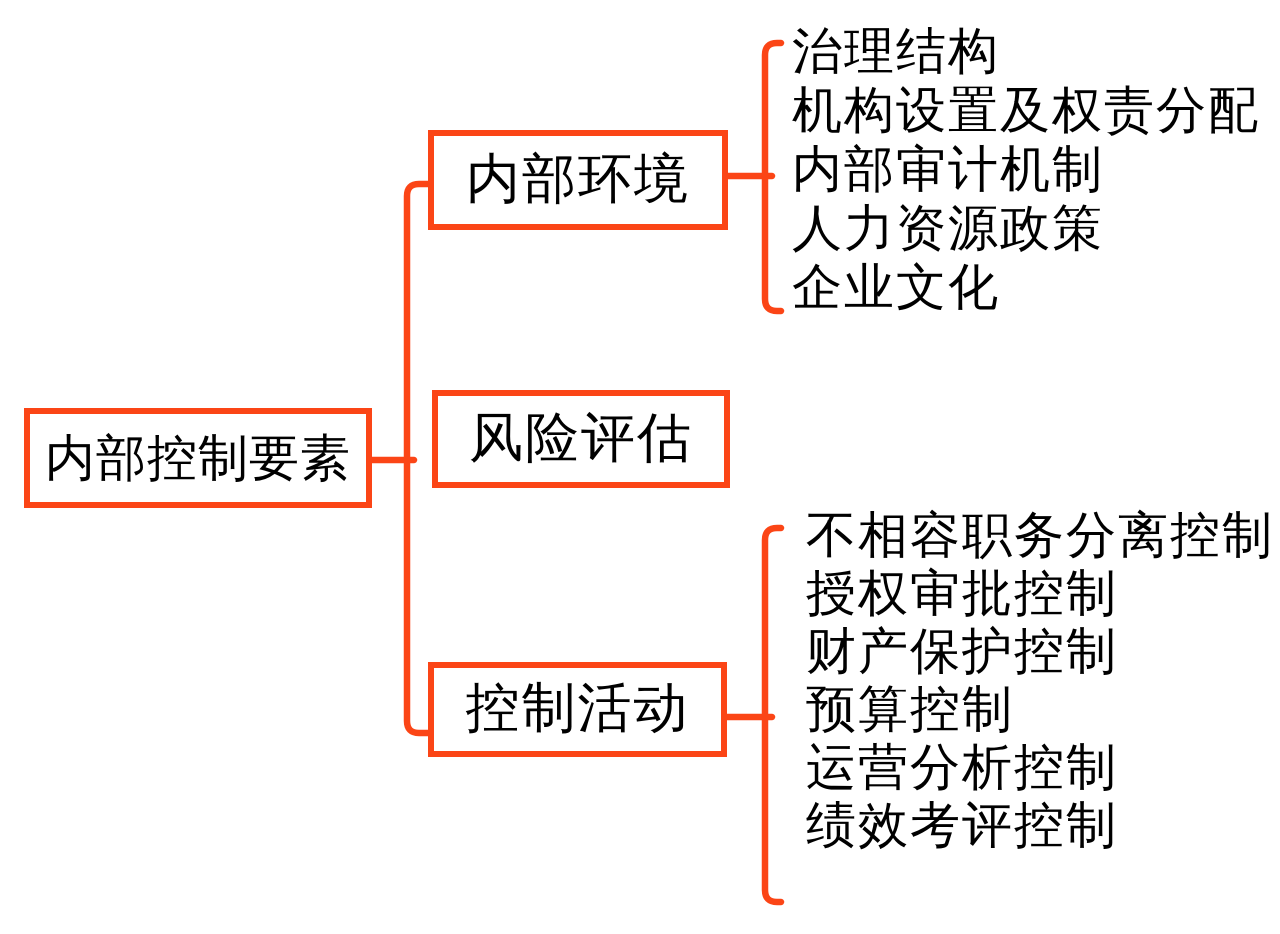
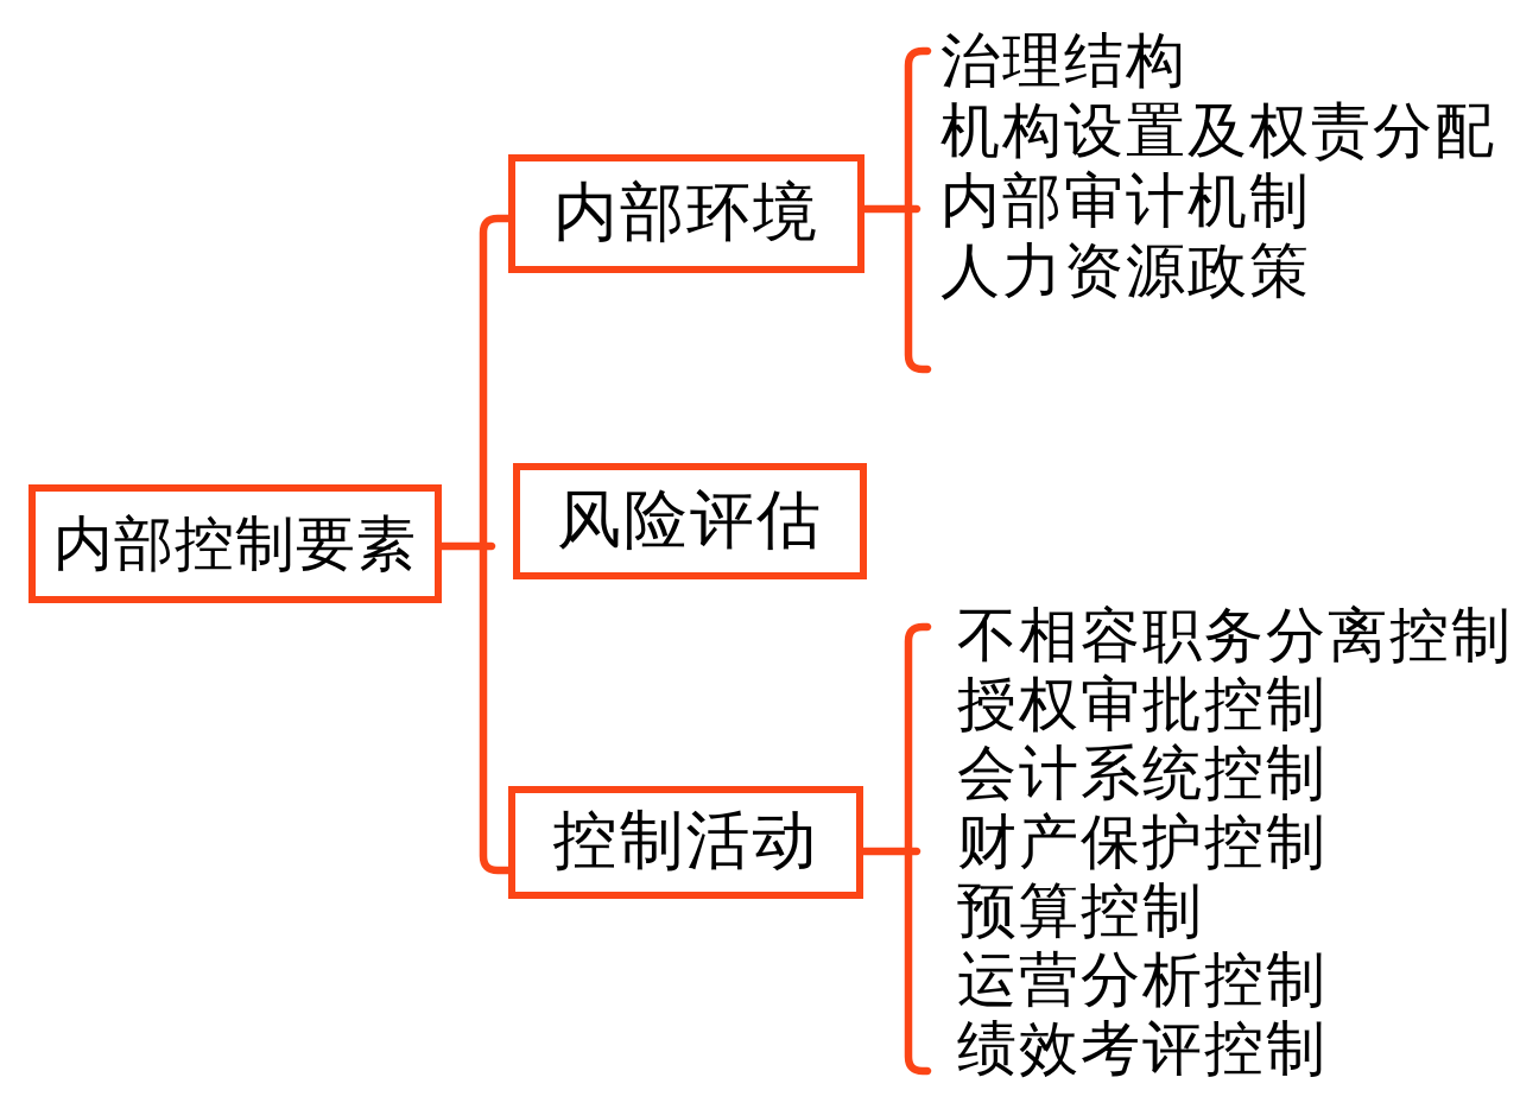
  内部控制要素
  内部环境
  风险评估
  控制活动
  治理结构
  机构设置及权责分配
  内部审计机制
  人力资源政策
- 企业文化
  不相容职务分离控制
  授权审批控制
+ 会计系统控制
  财产保护控制
  预算控制
  运营分析控制
  绩效考评控制
